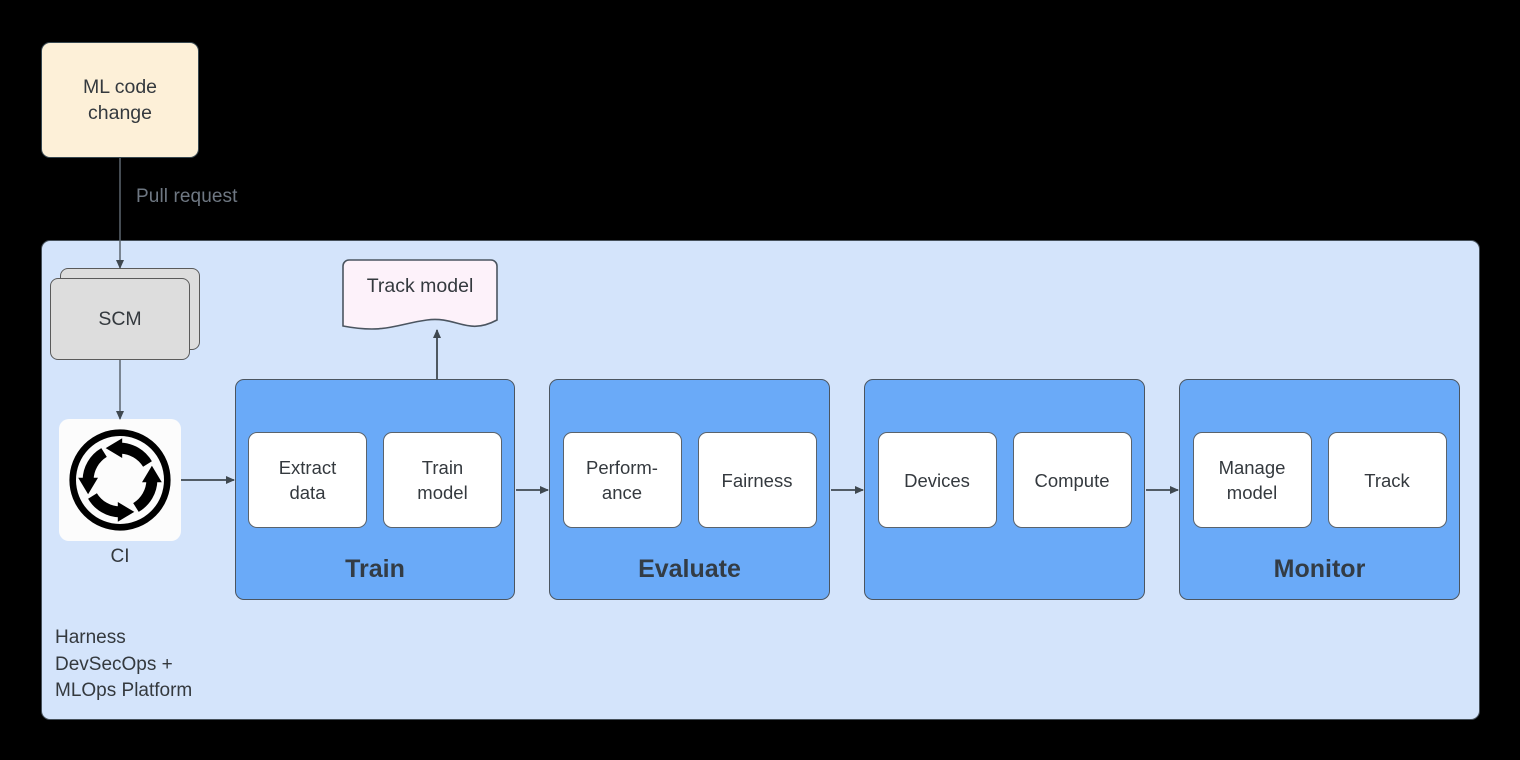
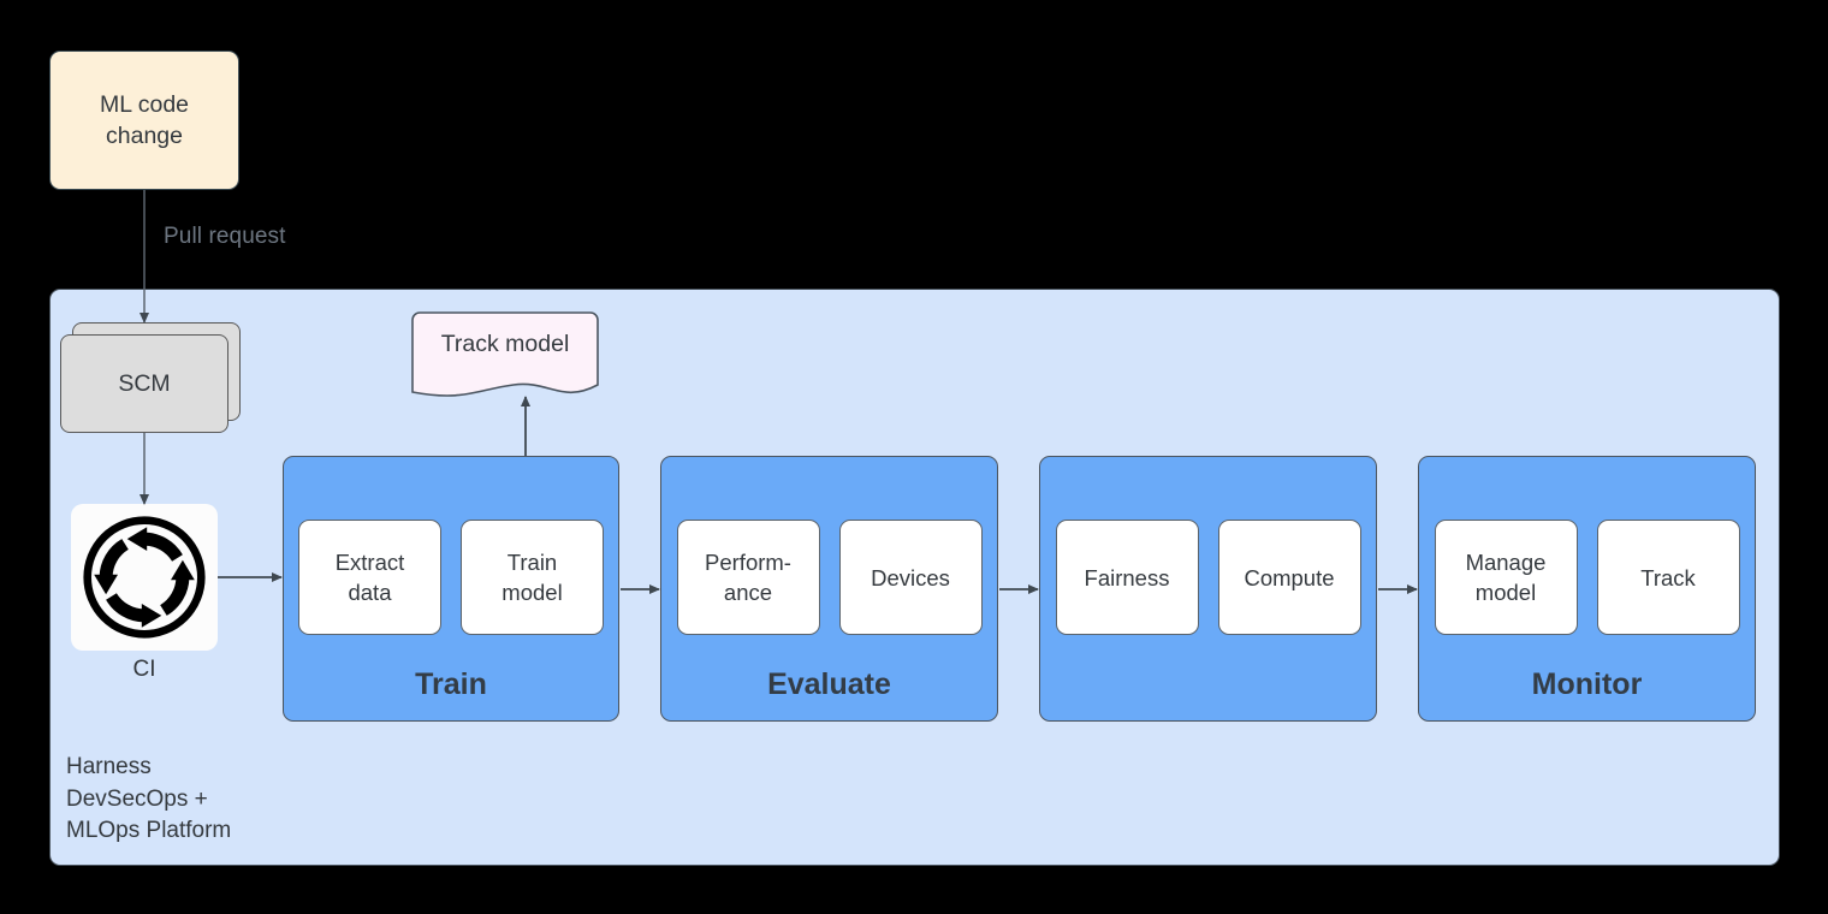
  ML code
  change
  Pull request
  SCM
  CI
  Track model
  Extract
  data
  Train
  model
  Train
  Perform-
  ance
- Fairness
+ Devices
  Evaluate
- Devices
+ Fairness
  Compute
  Manage
  model
  Track
  Monitor
  Harness
  DevSecOps +
  MLOps Platform
